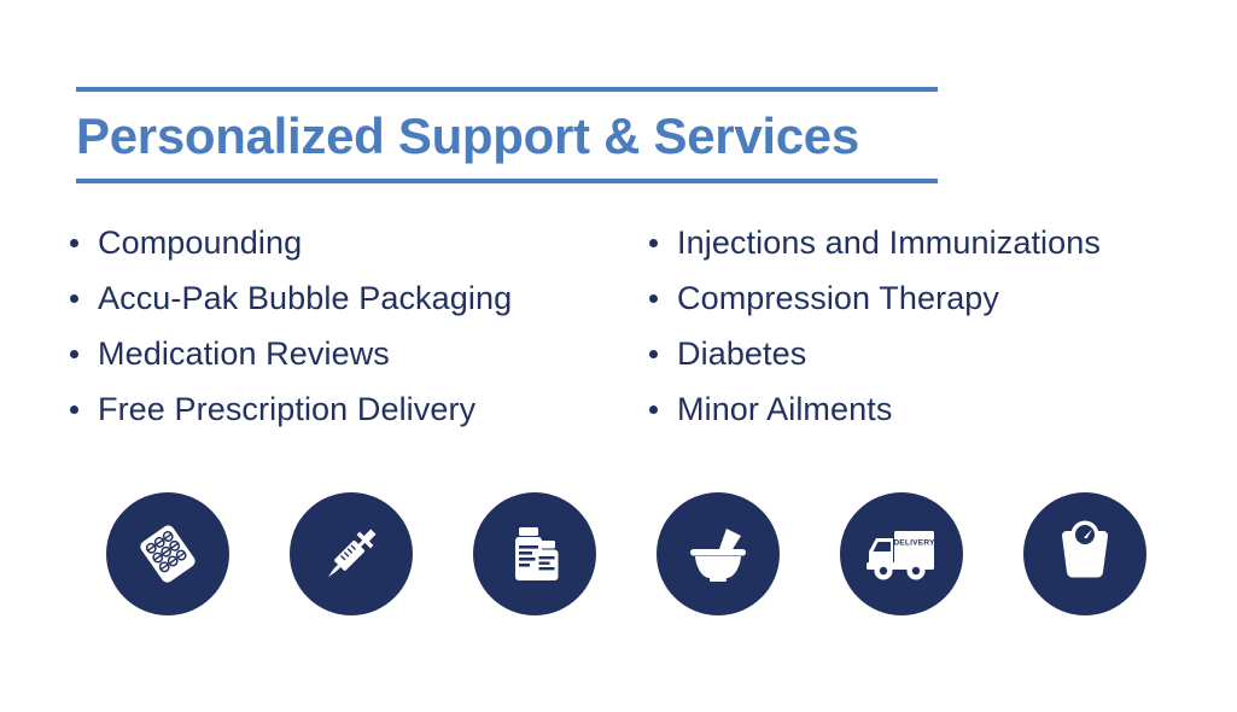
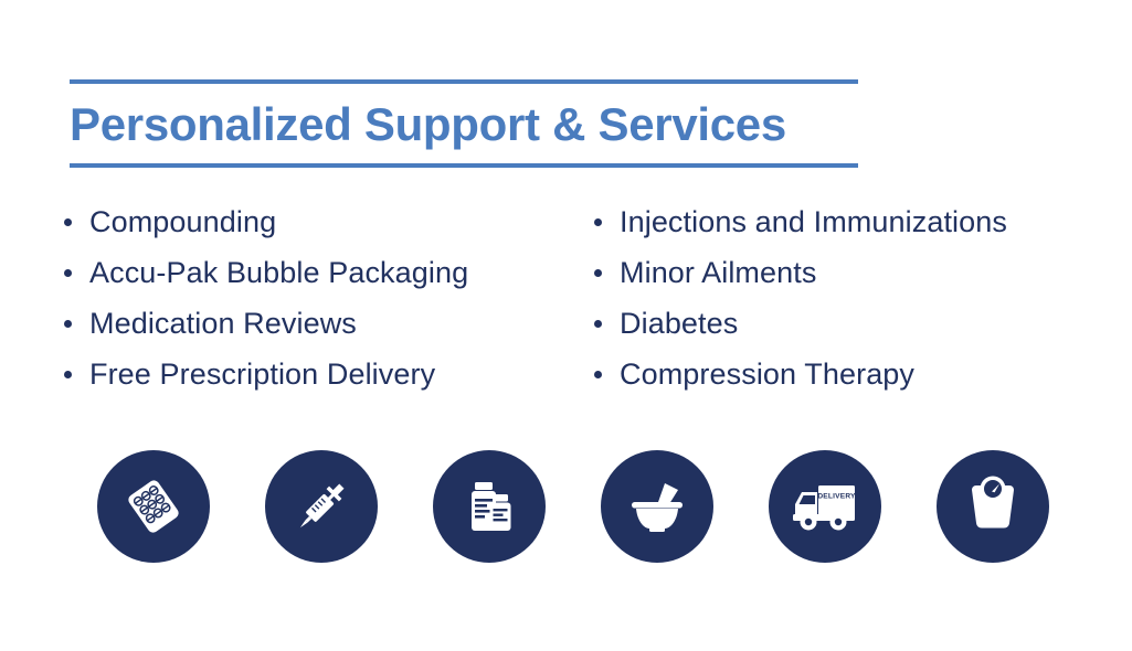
  Personalized Support & Services
  Compounding
  Accu-Pak Bubble Packaging
  Medication Reviews
  Free Prescription Delivery
  Injections and Immunizations
- Compression Therapy
+ Minor Ailments
  Diabetes
- Minor Ailments
+ Compression Therapy
